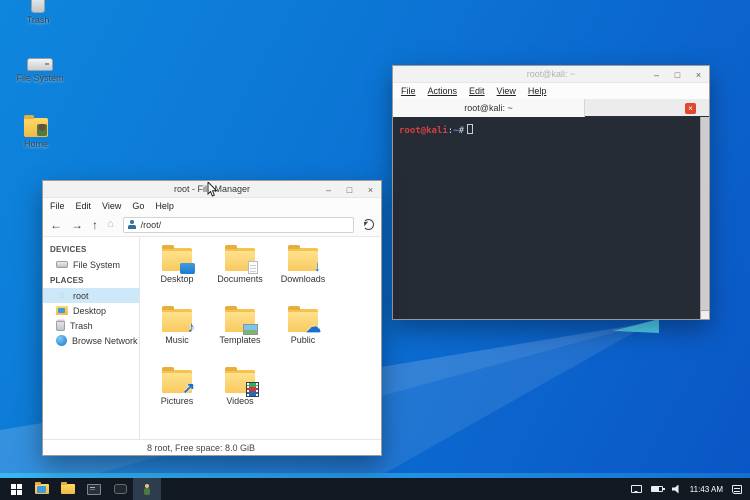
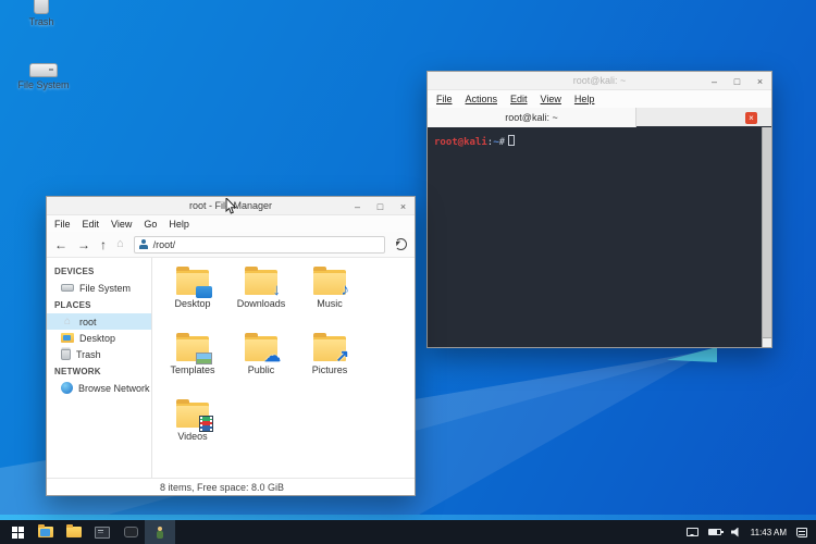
  Trash
  File System
- Home
  root@kali: ~
  –
  □
  ×
  File
  Actions
  Edit
  View
  Help
  root@kali: ~
  ×
  root@kali:~#
  root - Fil Manager
  –
  □
  ×
  File
  Edit
  View
  Go
  Help
  ←
  →
  ↑
  ⌂
  /root/
  DEVICES
  File System
  PLACES
  ⌂
  root
  Desktop
  Trash
+ NETWORK
  Browse Network
  Desktop
- Documents
  ↓
  Downloads
  ♪
  Music
  Templates
  ☁
  Public
  ↗
  Pictures
  Videos
- 8 root, Free space: 8.0 GiB
+ 8 items, Free space: 8.0 GiB
  11:43 AM
